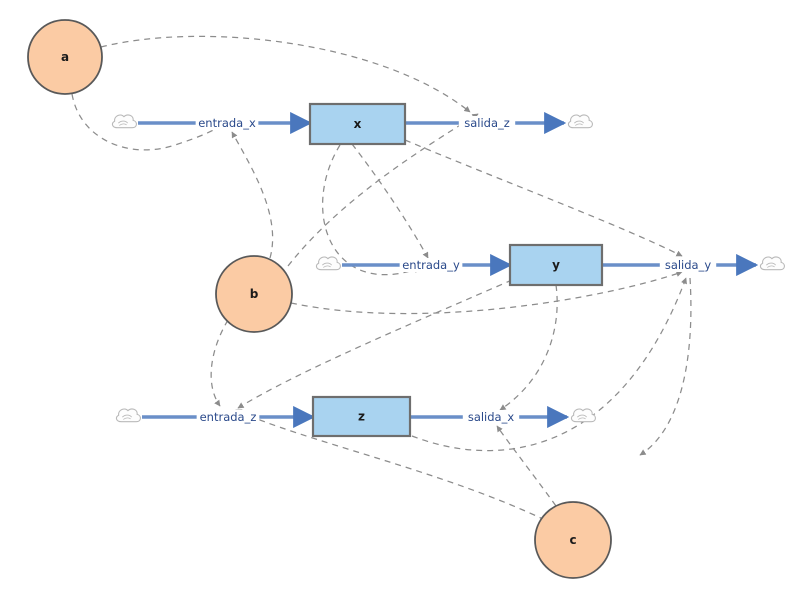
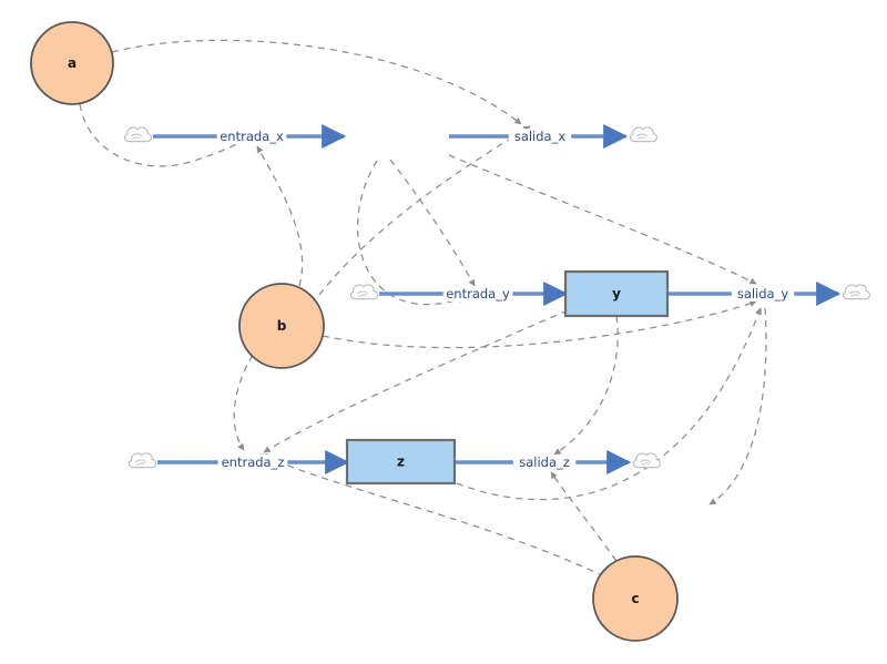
  a
  b
  c
- x
  y
  z
  entrada_x
- salida_z
+ salida_x
  entrada_y
  salida_y
  entrada_z
- salida_x
+ salida_z
